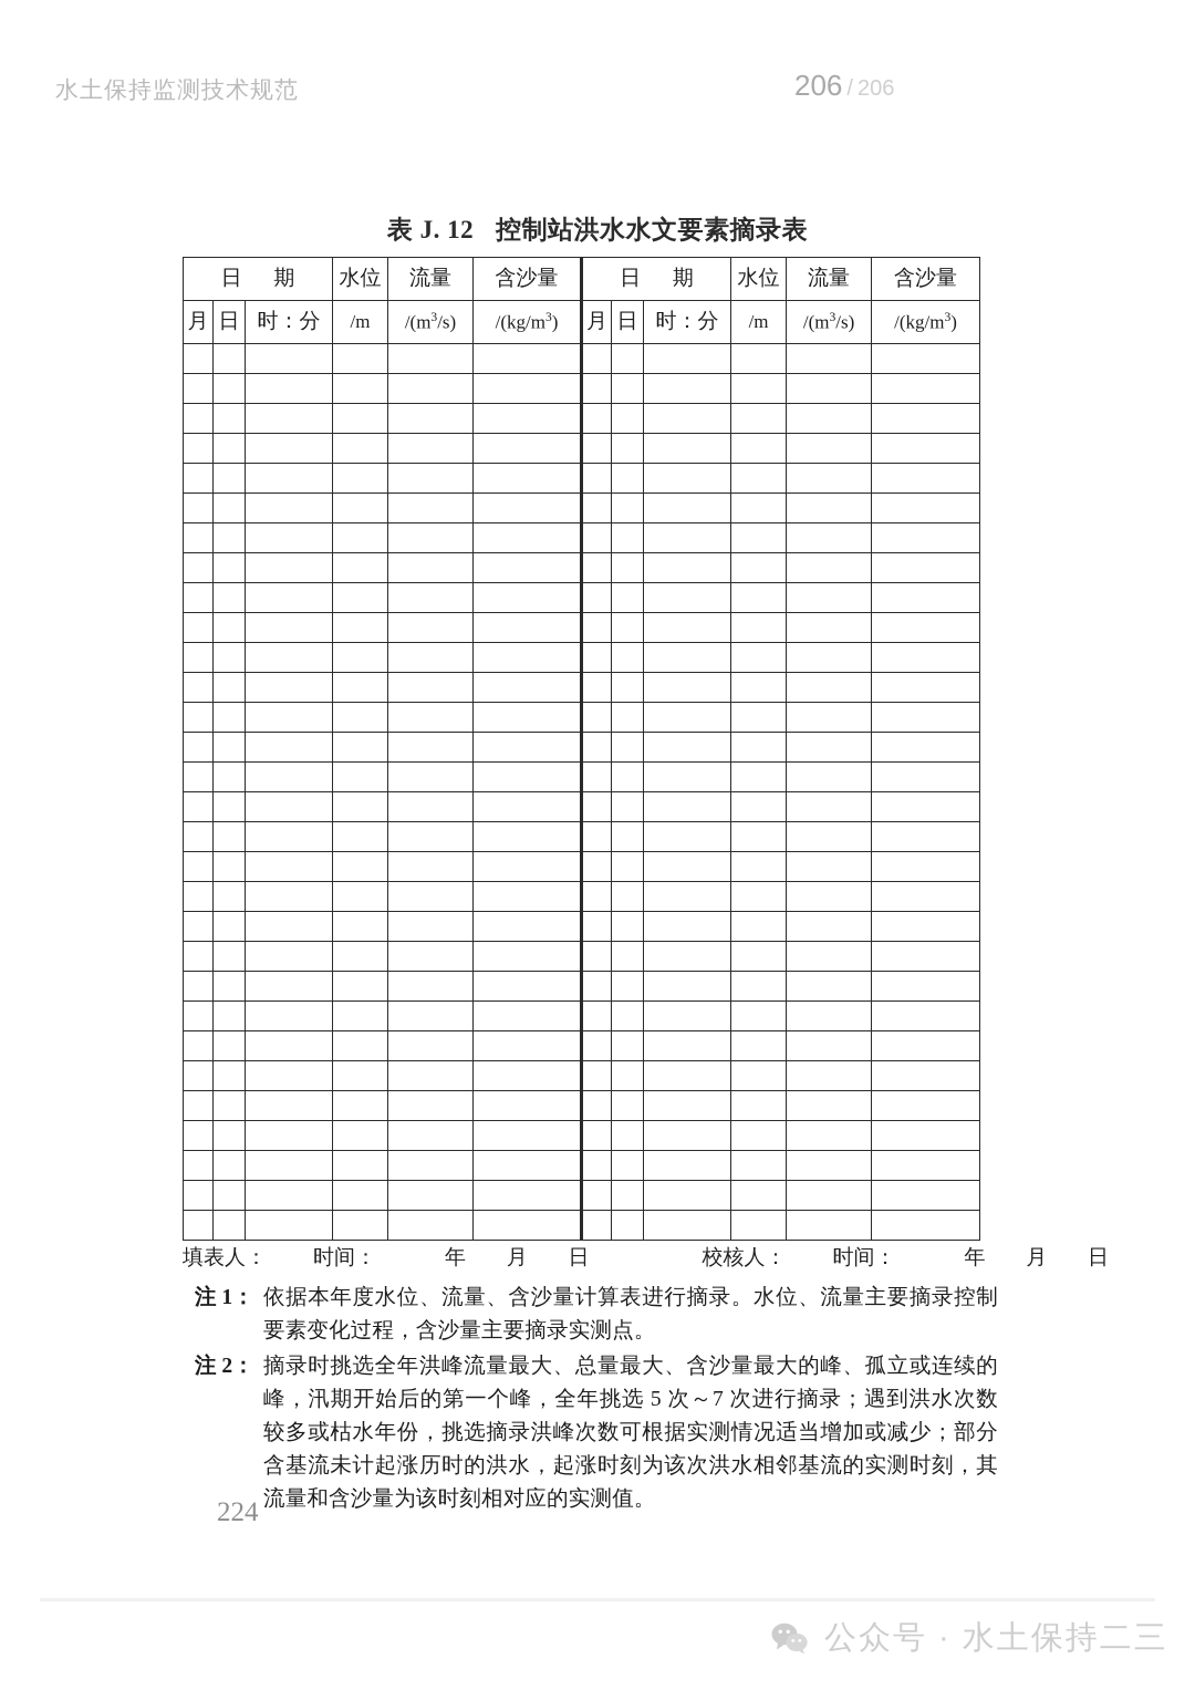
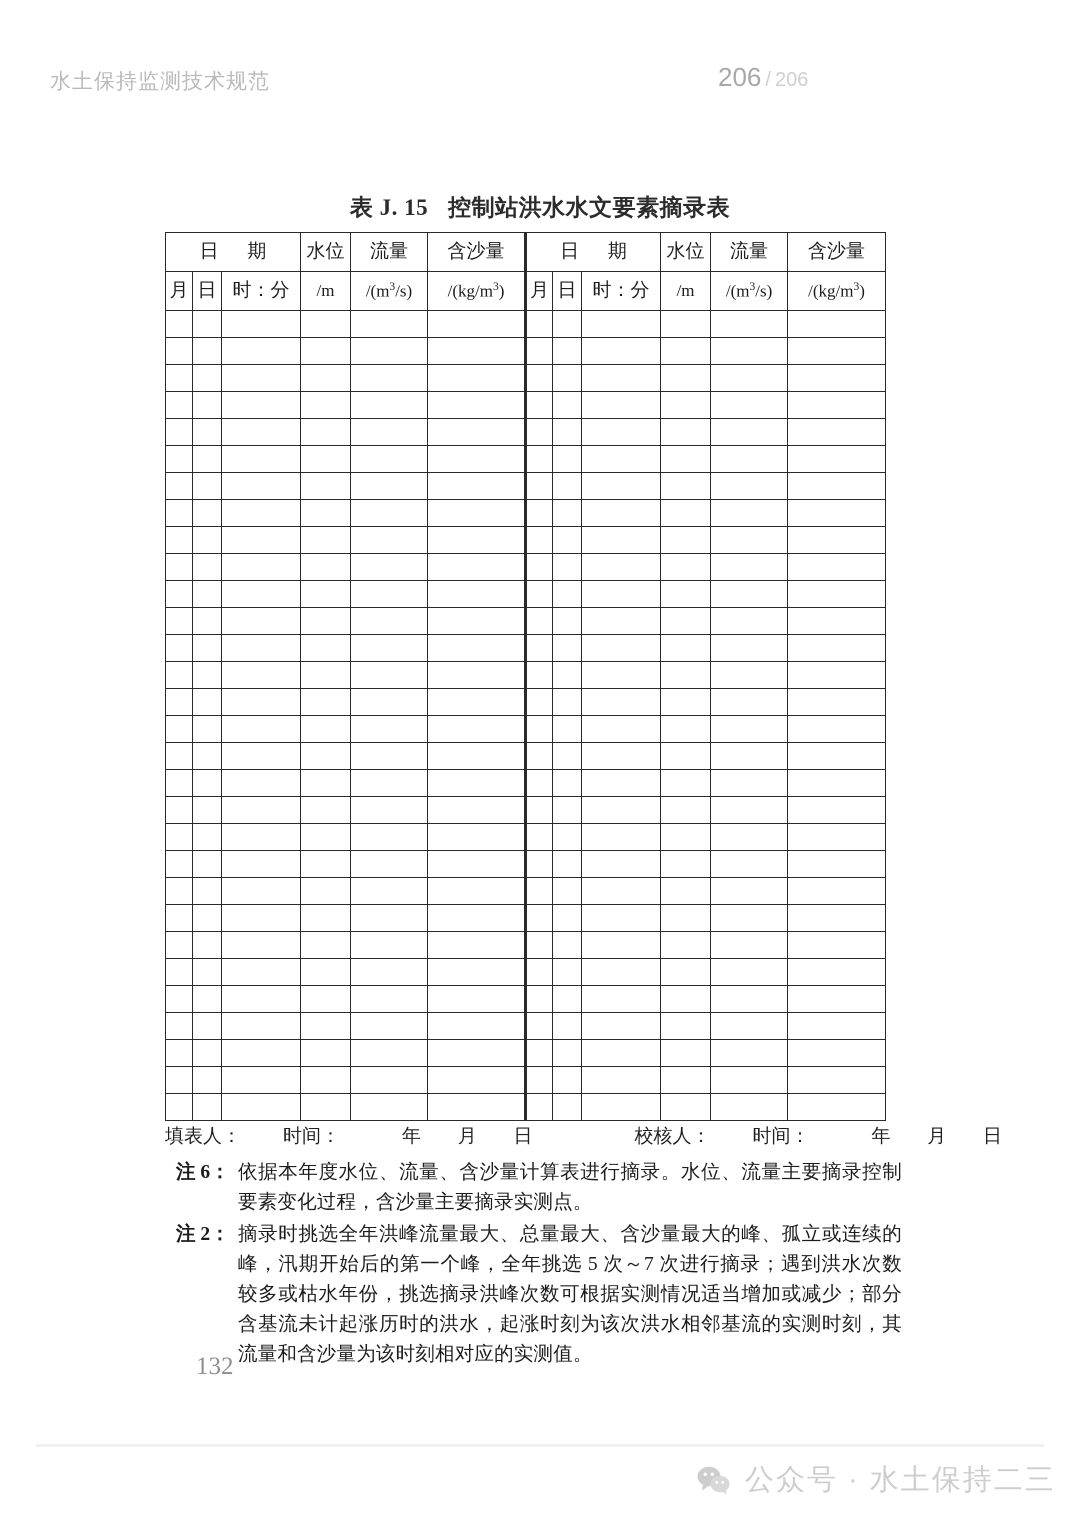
  水土保持监测技术规范
  206 / 206
- 表 J. 12 控制站洪水水文要素摘录表
+ 表 J. 15 控制站洪水水文要素摘录表
  日 期	水位	流量	含沙量	日 期	水位	流量	含沙量
  月	日	时：分	/m	/(m3/s)	/(kg/m3)	月	日	时：分	/m	/(m3/s)	/(kg/m3)
  填表人： 时间： 年 月 日 校核人： 时间： 年 月 日
- 注 1：
+ 注 6：
  依据本年度水位、流量、含沙量计算表进行摘录。水位、流量主要摘录控制要素变化过程，含沙量主要摘录实测点。
  注 2：
  摘录时挑选全年洪峰流量最大、总量最大、含沙量最大的峰、孤立或连续的峰，汛期开始后的第一个峰，全年挑选 5 次～7 次进行摘录；遇到洪水次数较多或枯水年份，挑选摘录洪峰次数可根据实测情况适当增加或减少；部分含基流未计起涨历时的洪水，起涨时刻为该次洪水相邻基流的实测时刻，其流量和含沙量为该时刻相对应的实测值。
- 224
+ 132
  公众号 · 水土保持二三
